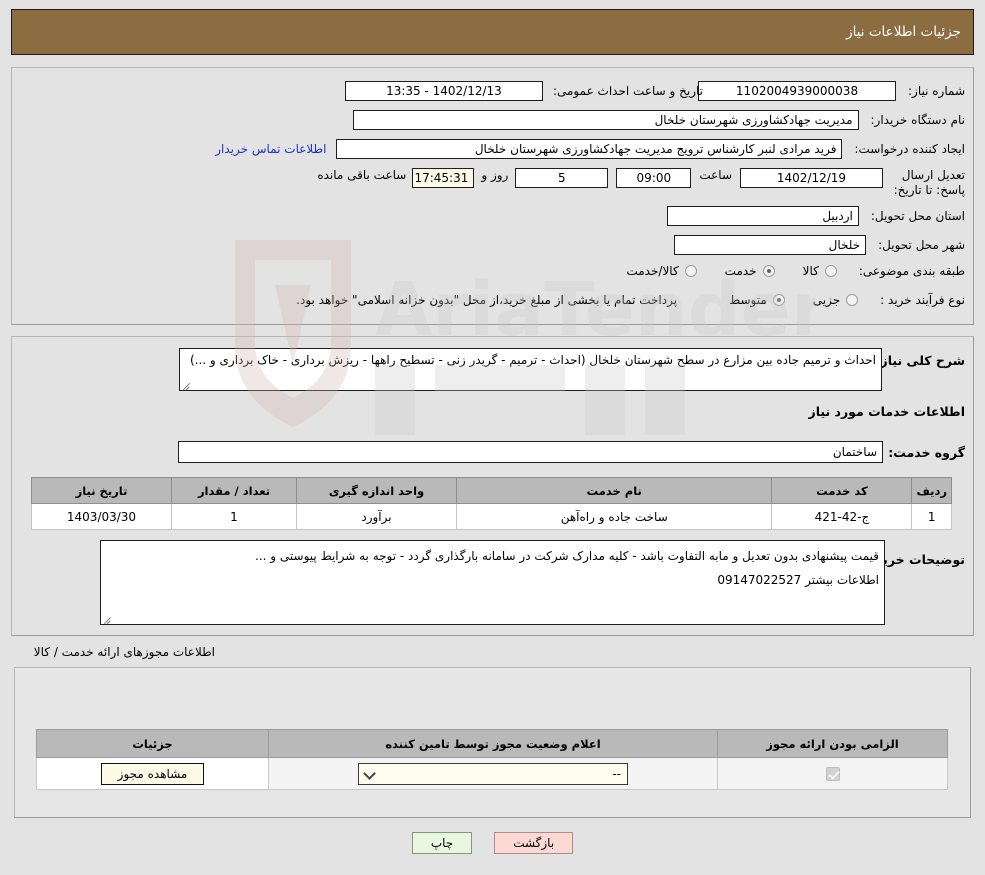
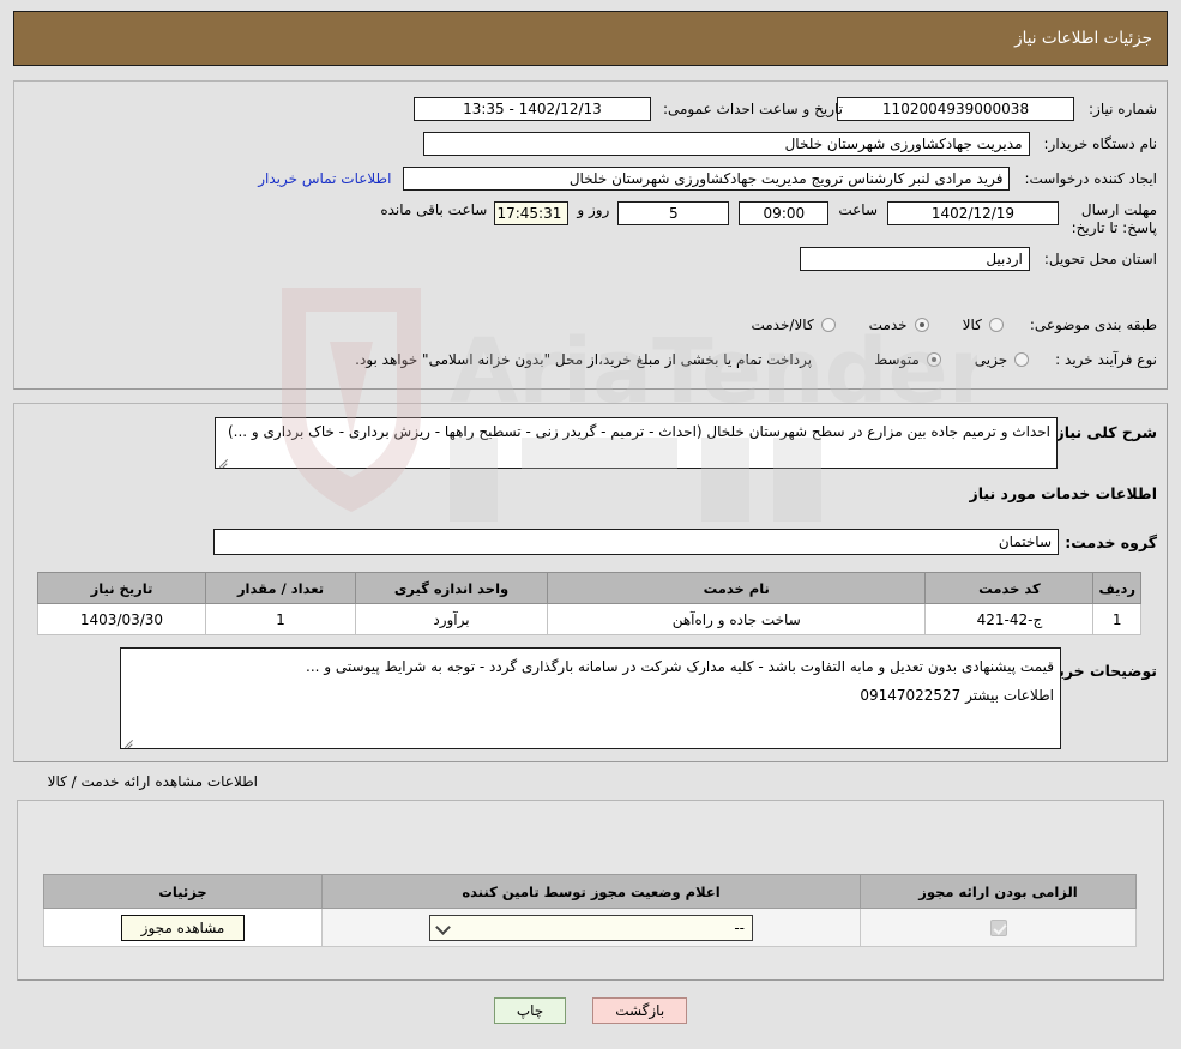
  AriaTender
  جزئیات اطلاعات نیاز
  شماره نیاز:
  1102004939000038
  تاریخ و ساعت احداث عمومی:
  1402/12/13 - 13:35
  نام دستگاه خریدار:
  مدیریت جهادکشاورزی شهرستان خلخال
  ایجاد کننده درخواست:
  فرید مرادی لنبر کارشناس ترویج مدیریت جهادکشاورزی شهرستان خلخال
  اطلاعات تماس خریدار
- تعدیل ارسال پاسخ: تا تاریخ:
+ مهلت ارسال پاسخ: تا تاریخ:
  1402/12/19
  ساعت
  09:00
  5
  روز و
  17:45:31
  ساعت باقی مانده
  استان محل تحویل:
  اردبیل
- شهر محل تحویل:
- خلخال
  طبقه بندی موضوعی:
  کالا
  خدمت
  کالا/خدمت
  نوع فرآیند خرید :
  جزیی
  متوسط
  پرداخت تمام یا بخشی از مبلغ خرید،از محل "بدون خزانه اسلامی" خواهد بود.
  شرح کلی نیاز
  احداث و ترمیم جاده بین مزارع در سطح شهرستان خلخال (احداث - ترمیم - گریدر زنی - تسطیح راهها - ریزش برداری - خاک برداری و ...)
  اطلاعات خدمات مورد نیاز
  گروه خدمت:
  ساختمان
  ردیف	کد خدمت	نام خدمت	واحد اندازه گیری	تعداد / مقدار	تاریخ نیاز
  1	ج-42-421	ساخت جاده و راهآهن	برآورد	1	1403/03/30
  توضیحات خری
  قیمت پیشنهادی بدون تعدیل و مابه التفاوت باشد - کلیه مدارک شرکت در سامانه بارگذاری گردد - توجه به شرایط پیوستی و ...
  اطلاعات بیشتر 09147022527
- اطلاعات مجوزهای ارائه خدمت / کالا
+ اطلاعات مشاهده ارائه خدمت / کالا
  الزامی بودن ارائه مجوز	اعلام وضعیت مجوز توسط تامین کننده	جزئیات
  	--	مشاهده مجوز
  بازگشت
  چاپ
